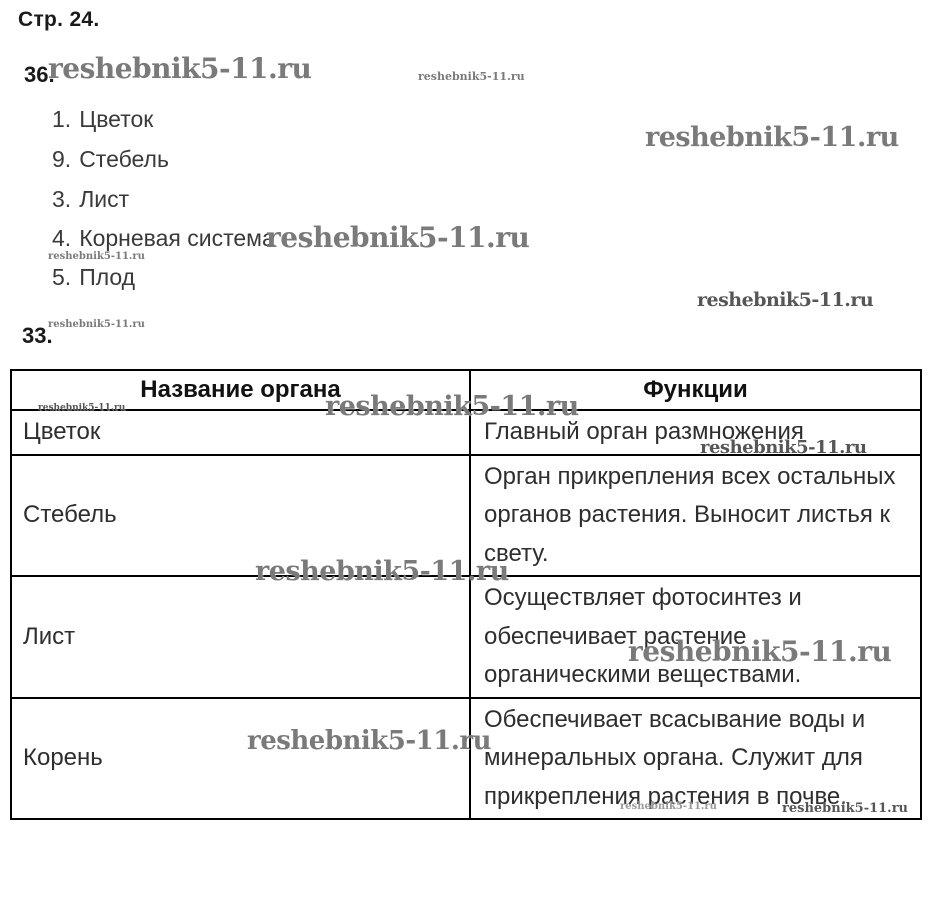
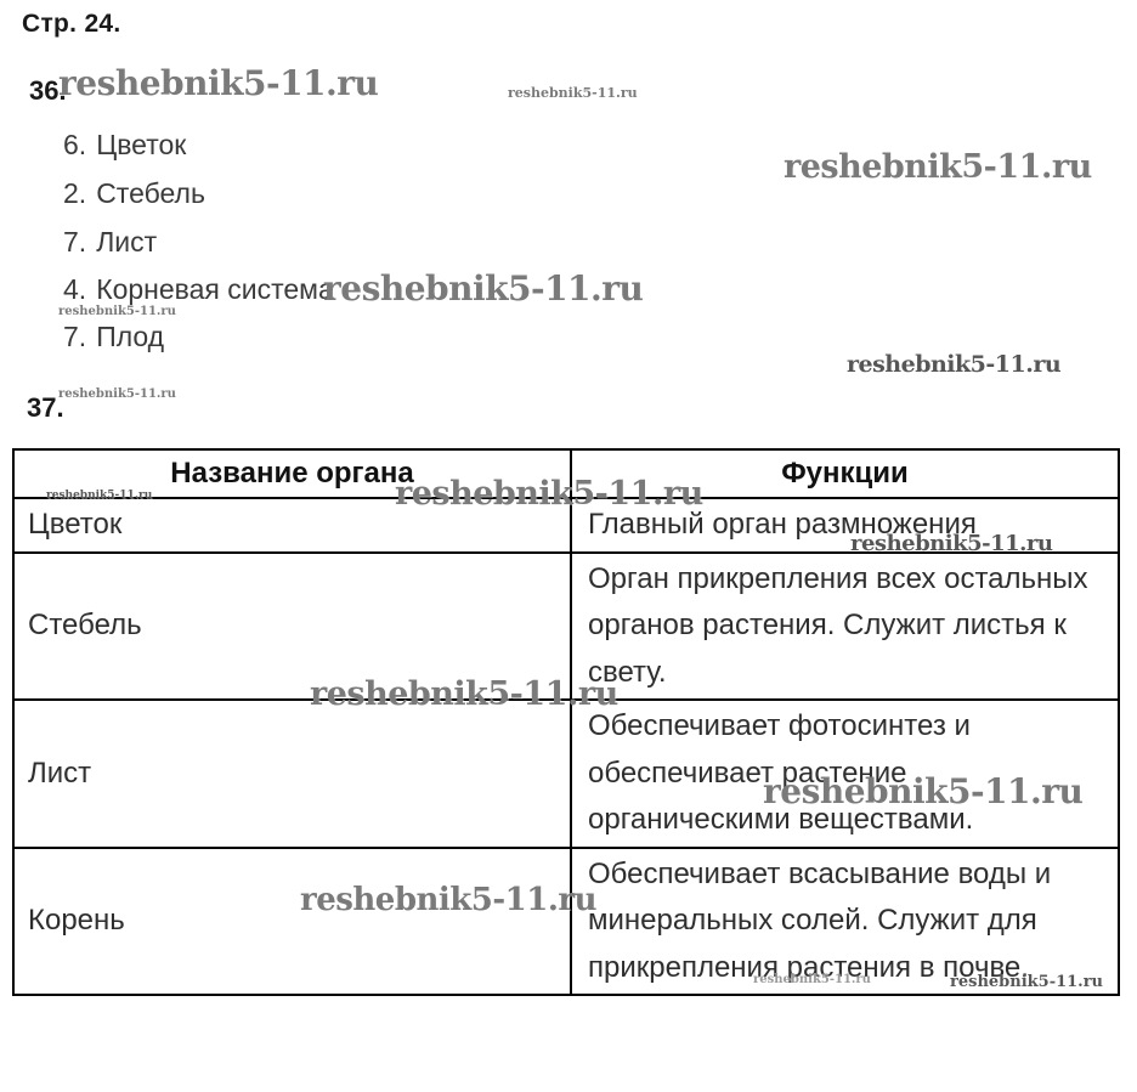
  Стр. 24.
  36.
- 1. Цветок
+ 6. Цветок
- 9. Стебель
+ 2. Стебель
- 3. Лист
+ 7. Лист
  4. Корневая система
- 5. Плод
+ 7. Плод
- 33.
+ 37.
  Название органа	Функции
  Цветок	Главный орган размножения
- Стебель	Орган прикрепления всех остальных органов растения. Выносит листья к свету.
+ Стебель	Орган прикрепления всех остальных органов растения. Служит листья к свету.
- Лист	Осуществляет фотосинтез и обеспечивает растение органическими веществами.
+ Лист	Обеспечивает фотосинтез и обеспечивает растение органическими веществами.
- Корень	Обеспечивает всасывание воды и минеральных органа. Служит для прикрепления растения в почве.
+ Корень	Обеспечивает всасывание воды и минеральных солей. Служит для прикрепления растения в почве.
  reshebnik5-11.ru
  reshebnik5-11.ru
  reshebnik5-11.ru
  reshebnik5-11.ru
  reshebnik5-11.ru
  reshebnik5-11.ru
  reshebnik5-11.ru
  reshebnik5-11.ru
  reshebnik5-11.ru
  reshebnik5-11.ru
  reshebnik5-11.ru
  reshebnik5-11.ru
  reshebnik5-11.ru
  reshebnik5-11.ru
  reshebnik5-11.ru
